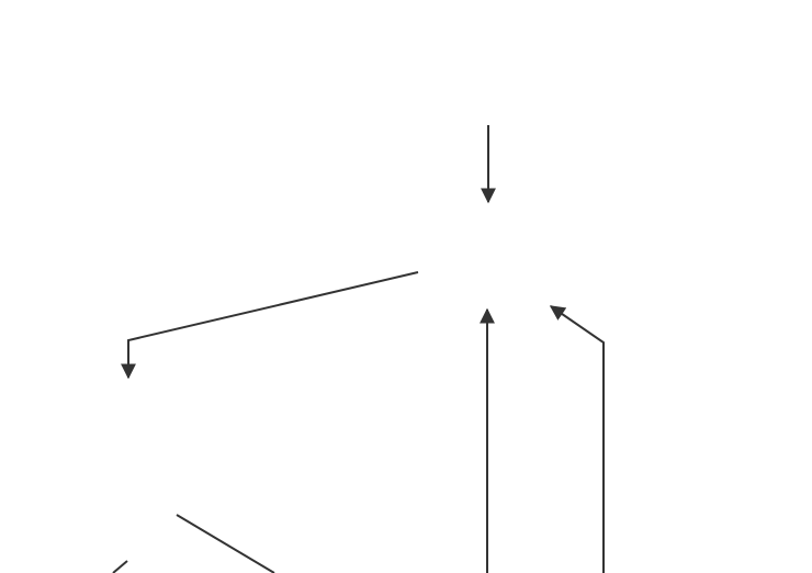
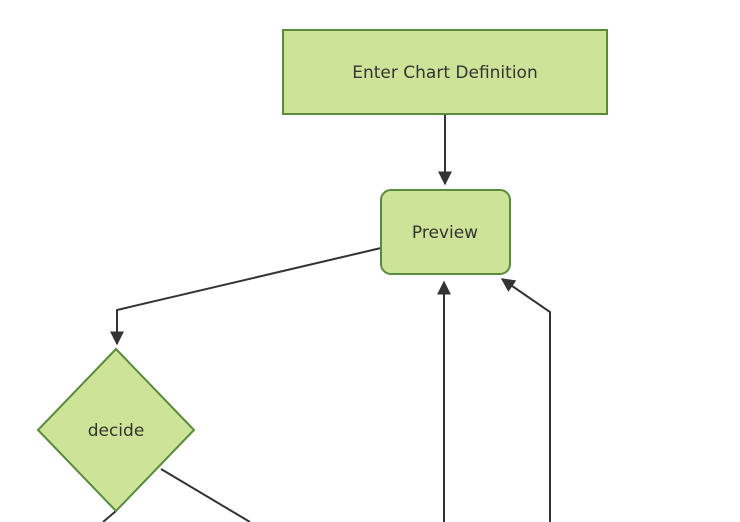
+ Enter Chart Definition
+ Preview
+ decide
